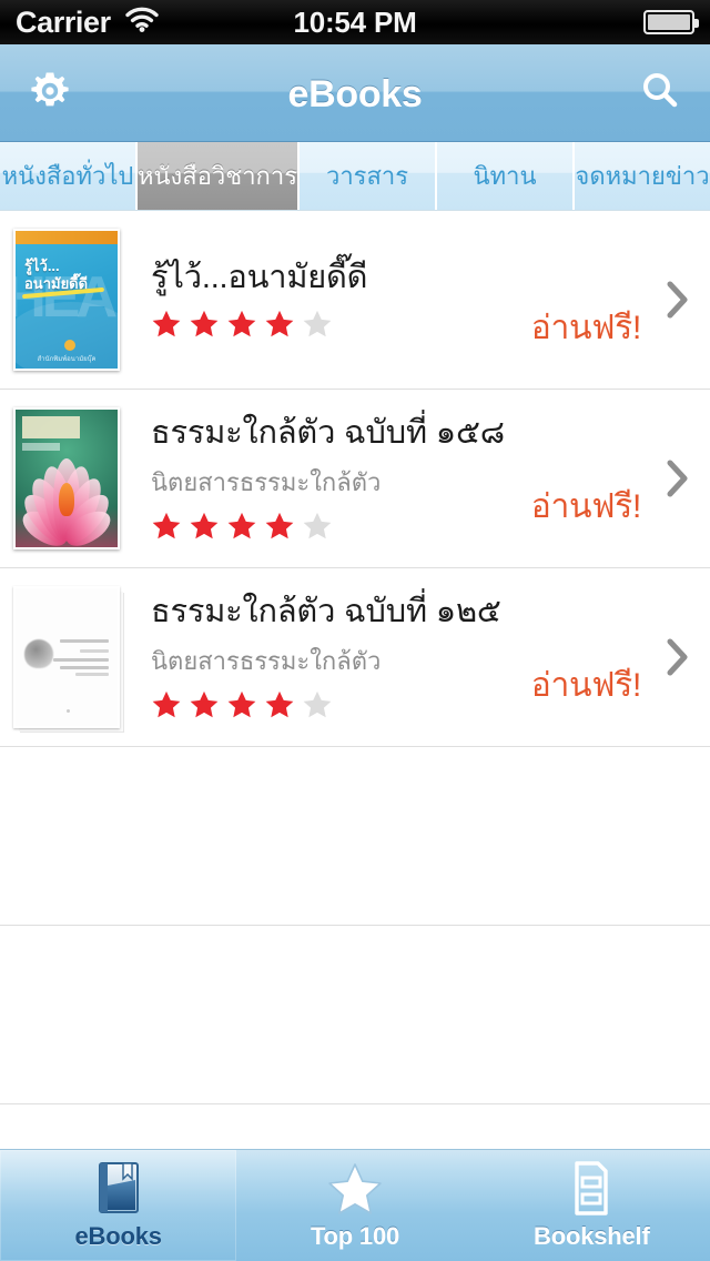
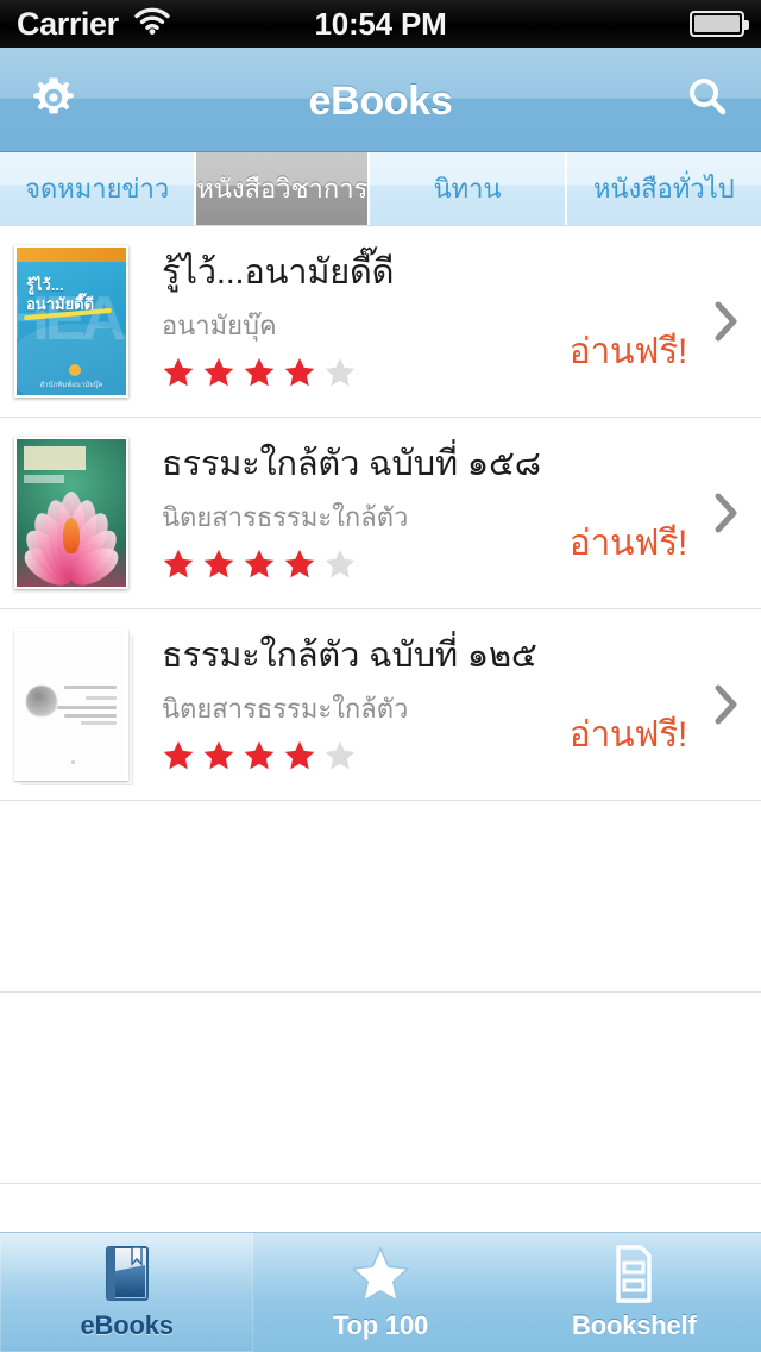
  Carrier
  10:54 PM
  eBooks
- หนังสือทั่วไป
+ จดหมายข่าว
  หนังสือวิชาการ
- วารสาร
  นิทาน
- จดหมายข่าว
+ หนังสือทั่วไป
  รู้ไว้...
  อนามัยดี๊ดี
  รู้ไว้...อนามัยดี๊ดี
+ อนามัยบุ๊ค
  อ่านฟรี!
  ธรรมะใกล้ตัว ฉบับที่ ๑๕
  นิตยสารธรรมะใกล้ตัว
  อ่านฟรี!
  ธรรมะใกล้ตัว ฉบับที่ ๑๒
  นิตยสารธรรมะใกล้ตัว
  อ่านฟรี!
  eBooks
  Top 100
  Bookshelf
